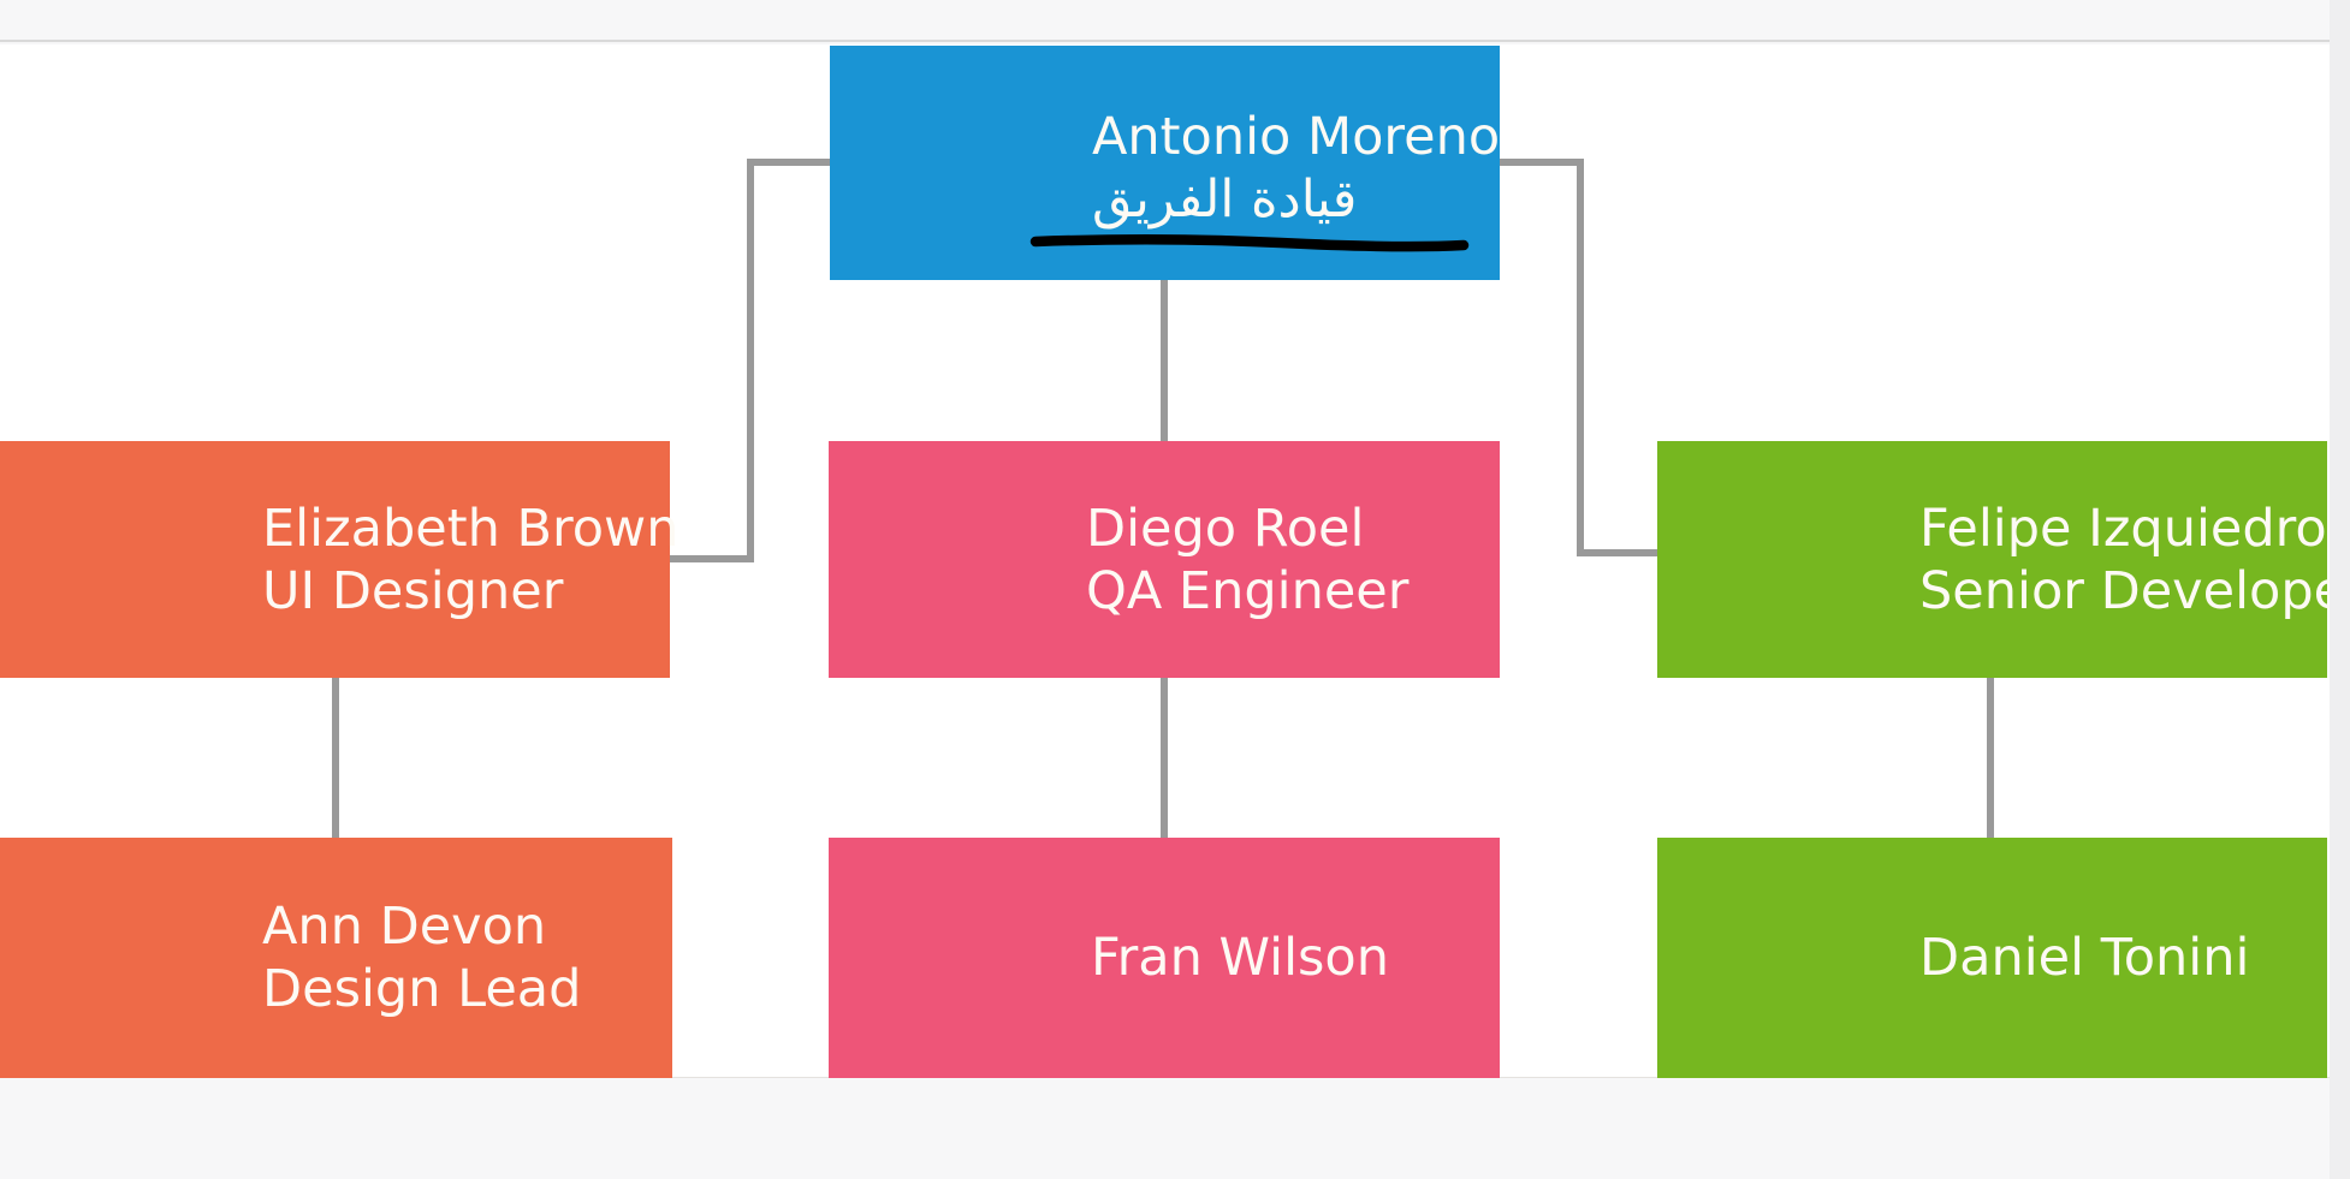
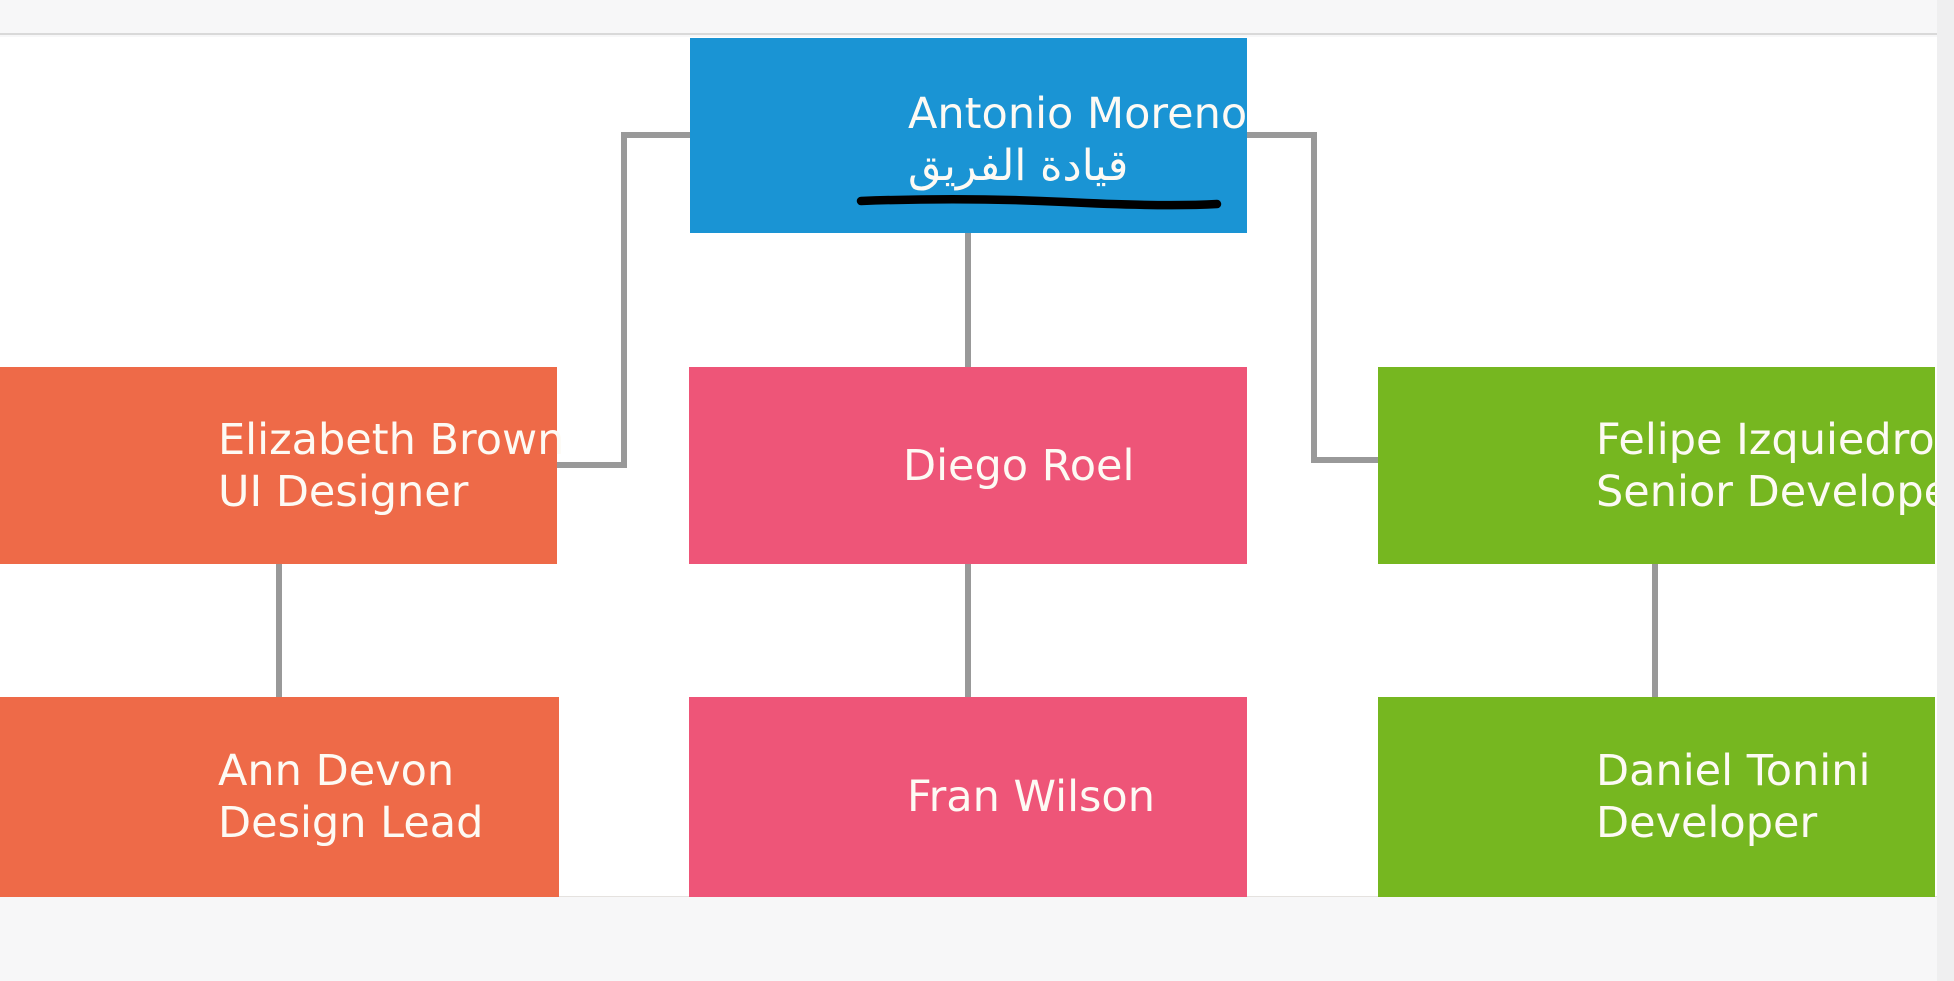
  Antonio Moreno
  قيادة الفريق
  Elizabeth Brown
  UI Designer
  Diego Roel
- QA Engineer
  Felipe Izquiedro
  Senior Develop
  Ann Devon
  Design Lead
  Fran Wilson
  Daniel Tonini
+ Developer
